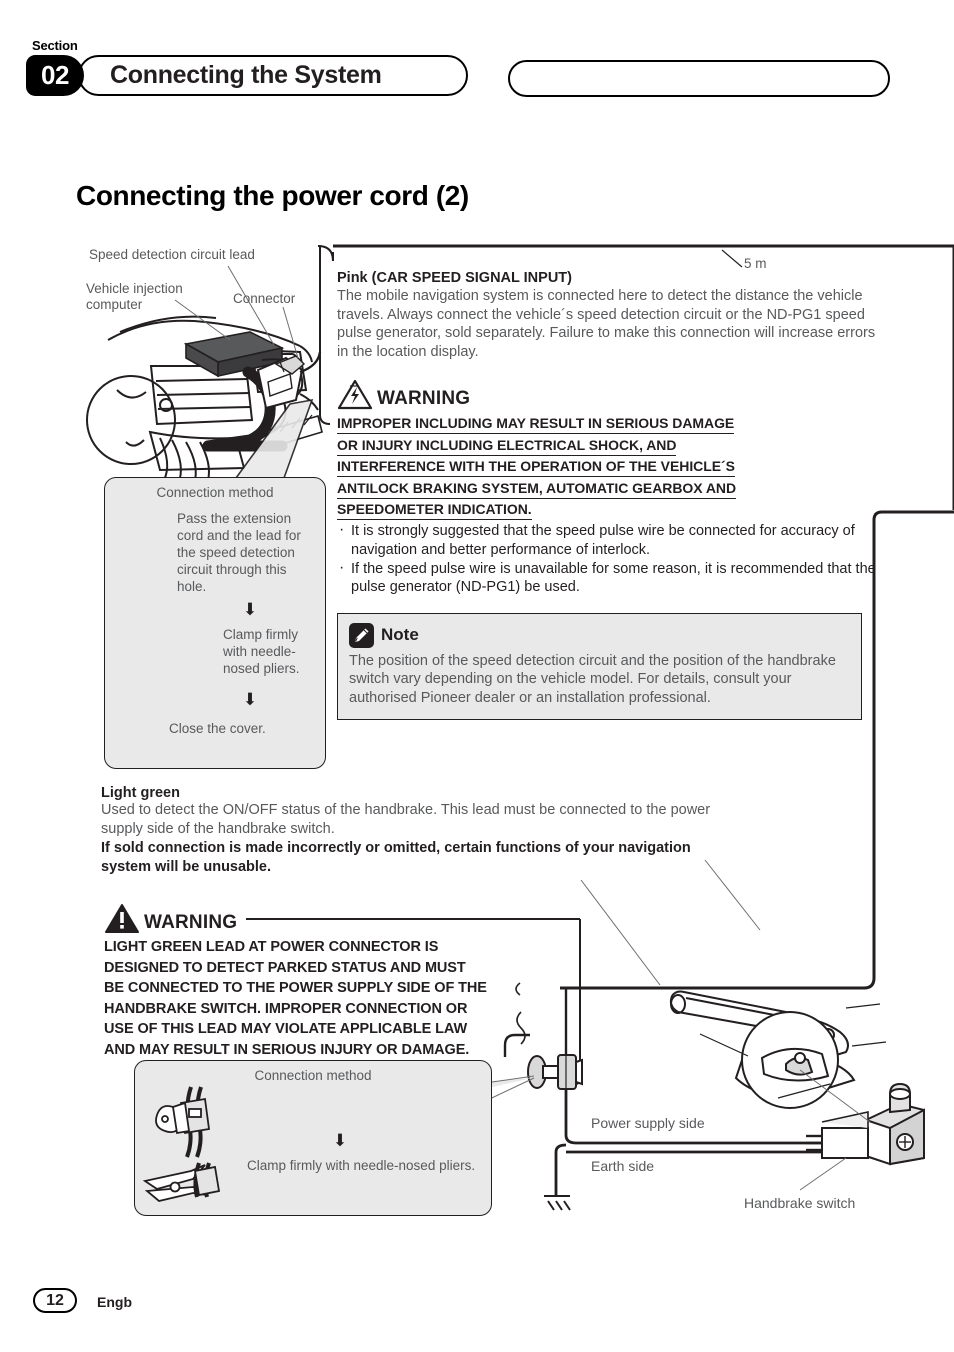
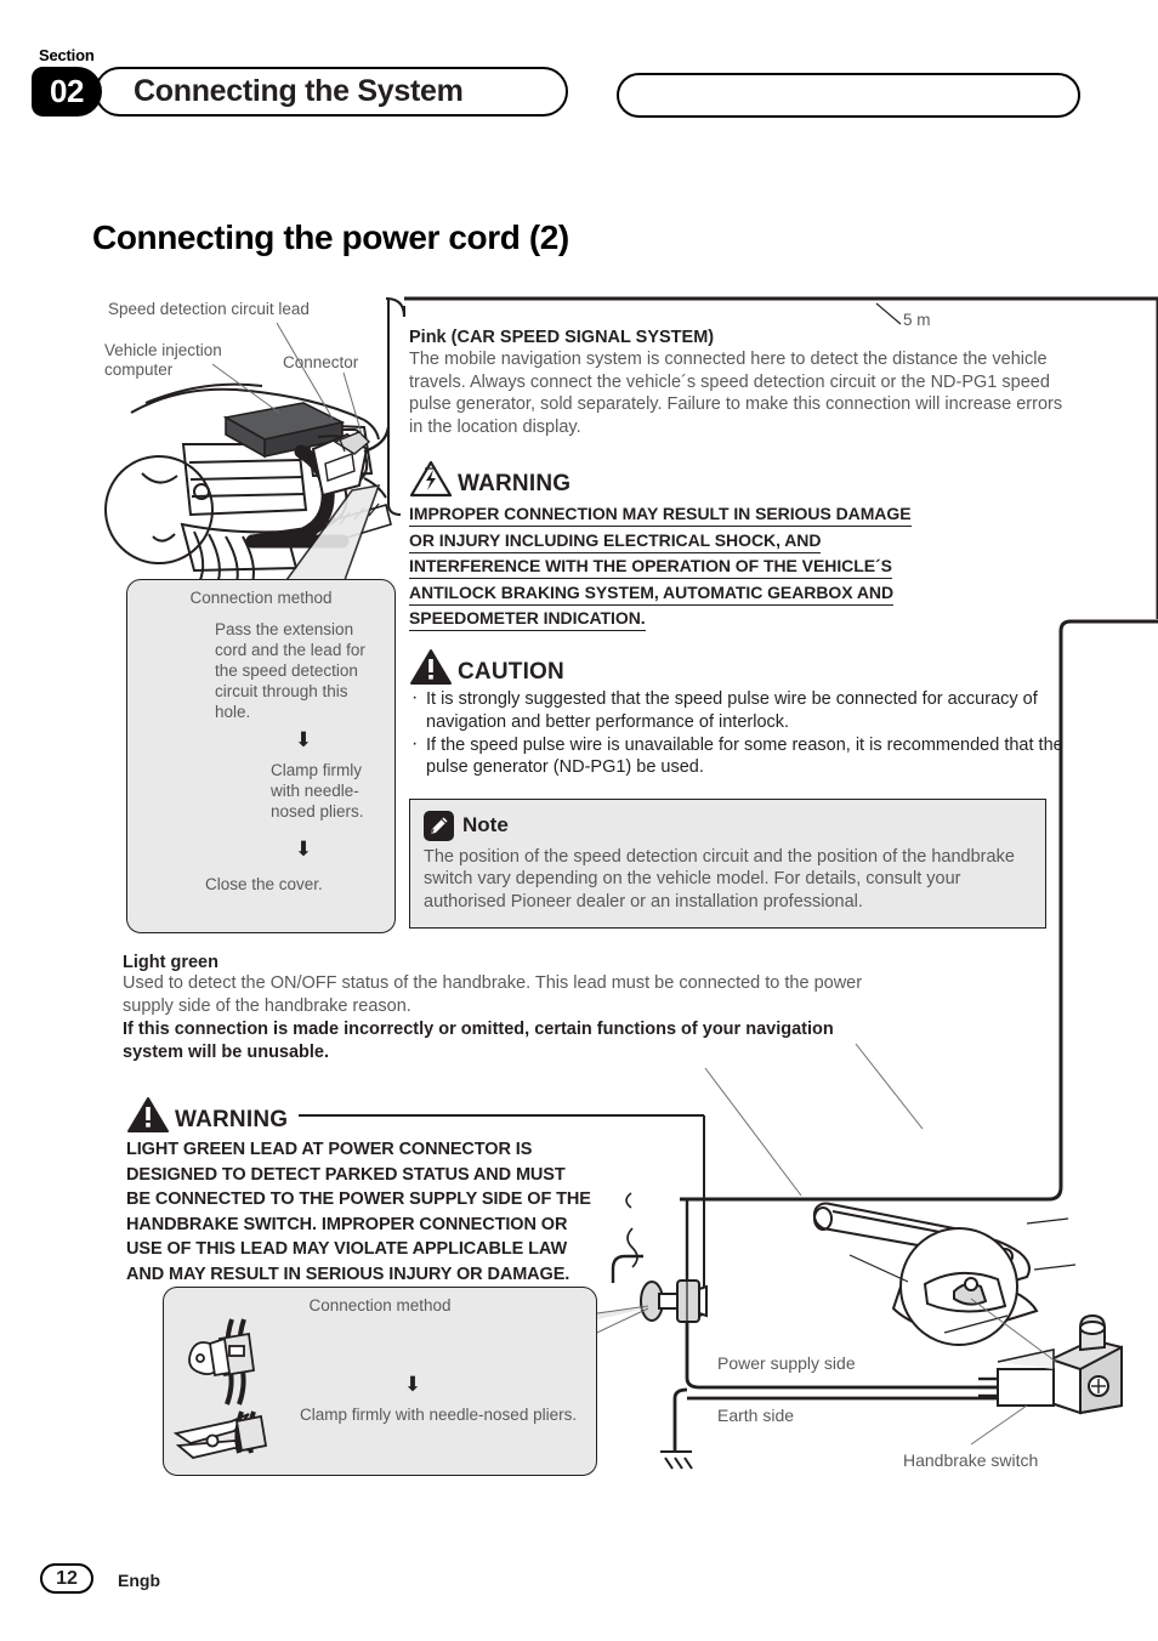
  Section
  02
  Connecting the System
  Connecting the power cord (2)
  Speed detection circuit lead
  Vehicle injection
  computer
  Connector
  5 m
- Pink (CAR SPEED SIGNAL INPUT)
+ Pink (CAR SPEED SIGNAL SYSTEM)
  The mobile navigation system is connected here to detect the distance the vehicle travels. Always connect the vehicle´s speed detection circuit or the ND-PG1 speed pulse generator, sold separately. Failure to make this connection will increase errors in the location display.
  WARNING
- IMPROPER INCLUDING MAY RESULT IN SERIOUS DAMAGE
+ IMPROPER CONNECTION MAY RESULT IN SERIOUS DAMAGE
  OR INJURY INCLUDING ELECTRICAL SHOCK, AND
  INTERFERENCE WITH THE OPERATION OF THE VEHICLE´S
  ANTILOCK BRAKING SYSTEM, AUTOMATIC GEARBOX AND
  SPEEDOMETER INDICATION.
+ CAUTION
  It is strongly suggested that the speed pulse wire be connected for accuracy of navigation and better performance of interlock.
  If the speed pulse wire is unavailable for some reason, it is recommended that the pulse generator (ND-PG1) be used.
  Note
  The position of the speed detection circuit and the position of the handbrake switch vary depending on the vehicle model. For details, consult your authorised Pioneer dealer or an installation professional.
  Connection method
  Pass the extension cord and the lead for the speed detection circuit through this hole.
  ⬇
  Clamp firmly with needle-nosed pliers.
  ⬇
  Close the cover.
  Light green
- Used to detect the ON/OFF status of the handbrake. This lead must be connected to the power supply side of the handbrake switch.
+ Used to detect the ON/OFF status of the handbrake. This lead must be connected to the power supply side of the handbrake reason.
- If sold connection is made incorrectly or omitted, certain functions of your navigation system will be unusable.
+ If this connection is made incorrectly or omitted, certain functions of your navigation system will be unusable.
  WARNING
  LIGHT GREEN LEAD AT POWER CONNECTOR IS
  DESIGNED TO DETECT PARKED STATUS AND MUST
  BE CONNECTED TO THE POWER SUPPLY SIDE OF THE
  HANDBRAKE SWITCH. IMPROPER CONNECTION OR
  USE OF THIS LEAD MAY VIOLATE APPLICABLE LAW
  AND MAY RESULT IN SERIOUS INJURY OR DAMAGE.
  Connection method
  ⬇
  Clamp firmly with needle-nosed pliers.
  Power supply side
  Earth side
  Handbrake switch
  12
  Engb
